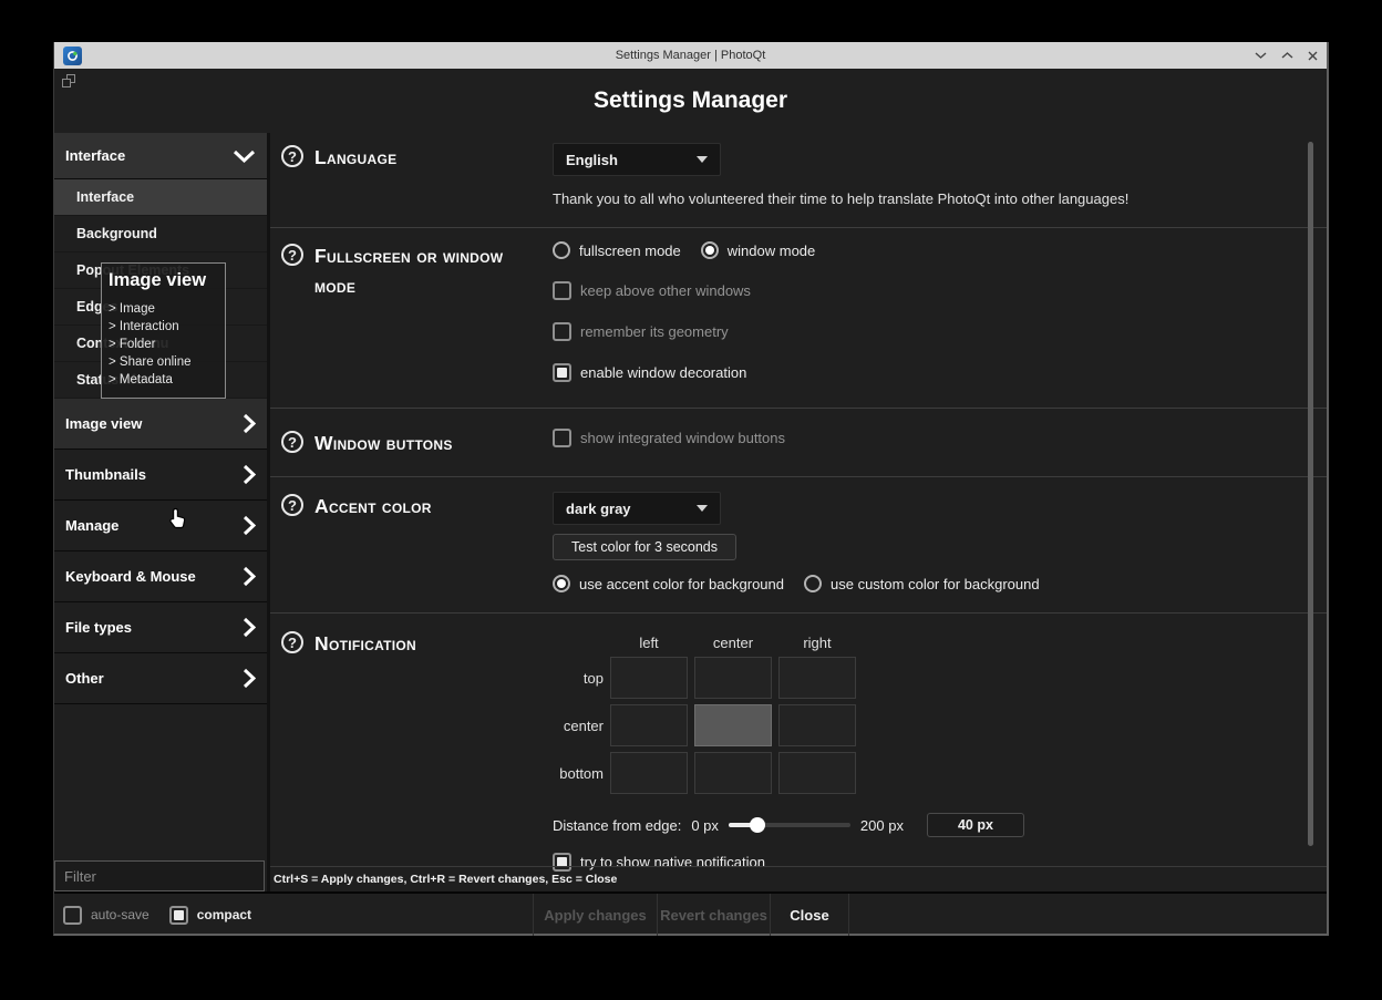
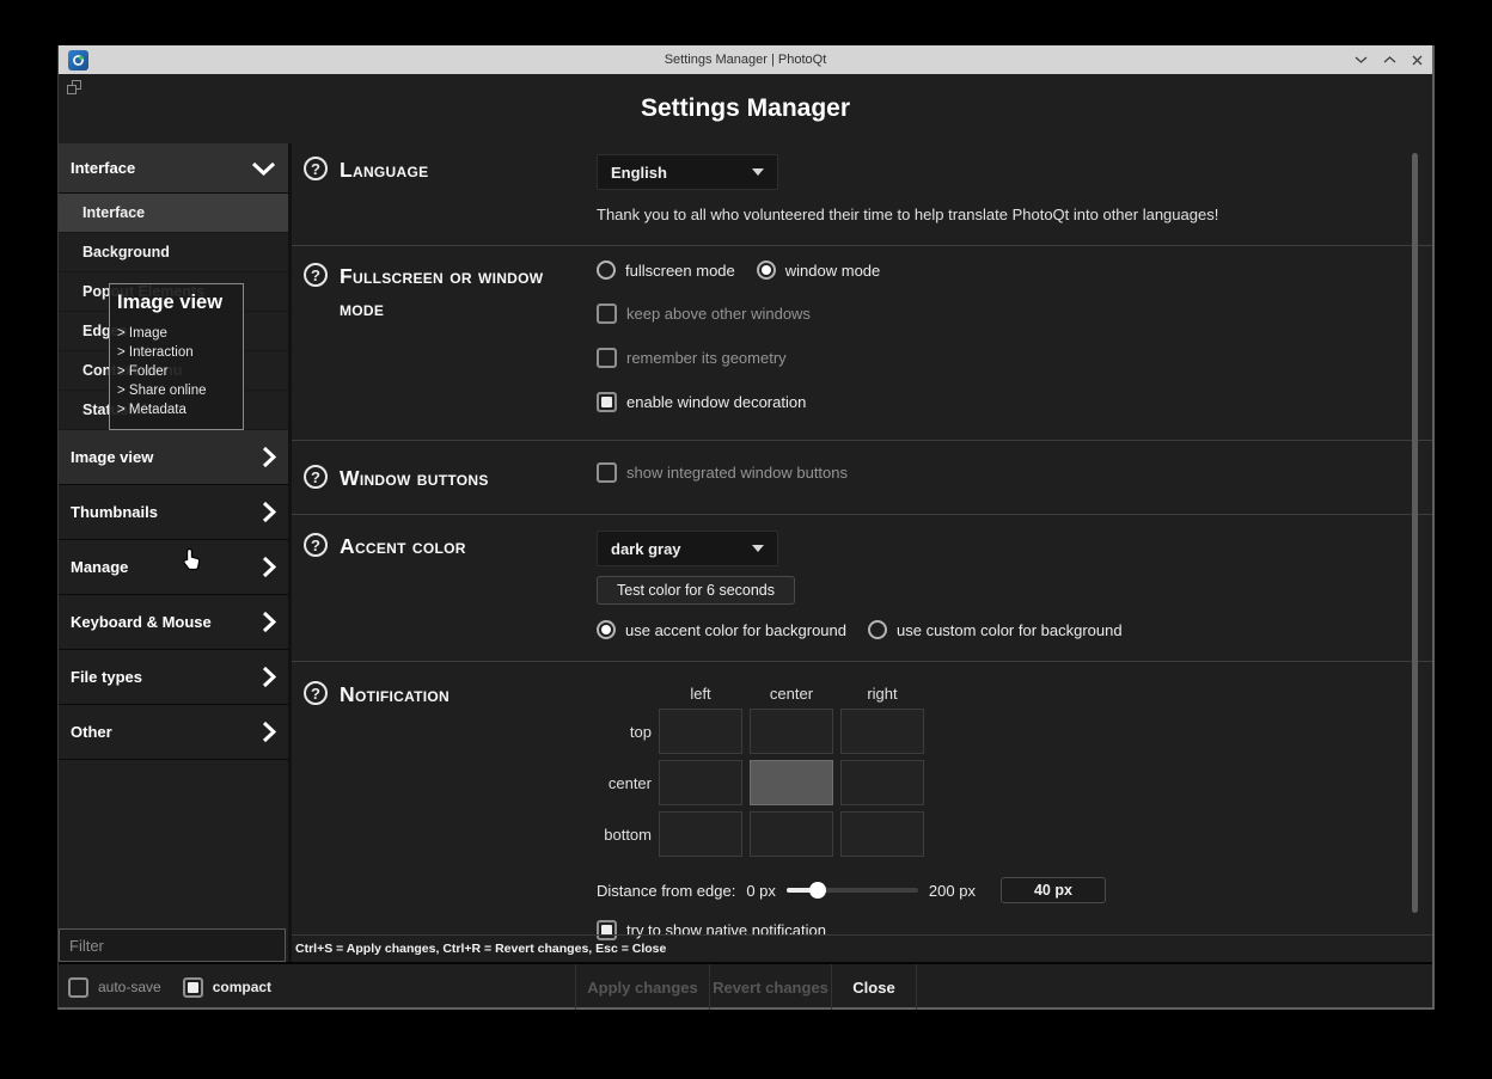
  Settings Manager | PhotoQt
  Settings Manager
  Interface
  Interface
  Background
  Image view
  Thumbnails
  Manage
  Keyboard & Mouse
  File types
  Other
  Filter
  Image view
  > Image
  > Interaction
  > Folder
  > Share online
  > Metadata
  Language
  English
  Thank you to all who volunteered their time to help translate PhotoQt into other languages!
  Fullscreen or window mode
  fullscreen mode
  window mode
  keep above other windows
  remember its geometry
  enable window decoration
  Window buttons
  show integrated window buttons
  Accent color
  dark gray
- Test color for 3 seconds
+ Test color for 6 seconds
  use accent color for background
  use custom color for background
  Notification
  left
  center
  right
  top
  center
  bottom
  Distance from edge:
  0 px
  200 px
  40 px
  try to show native notification
  Ctrl+S = Apply changes, Ctrl+R = Revert changes, Esc = Close
  auto-save
  compact
  Apply changes
  Revert changes
  Close
